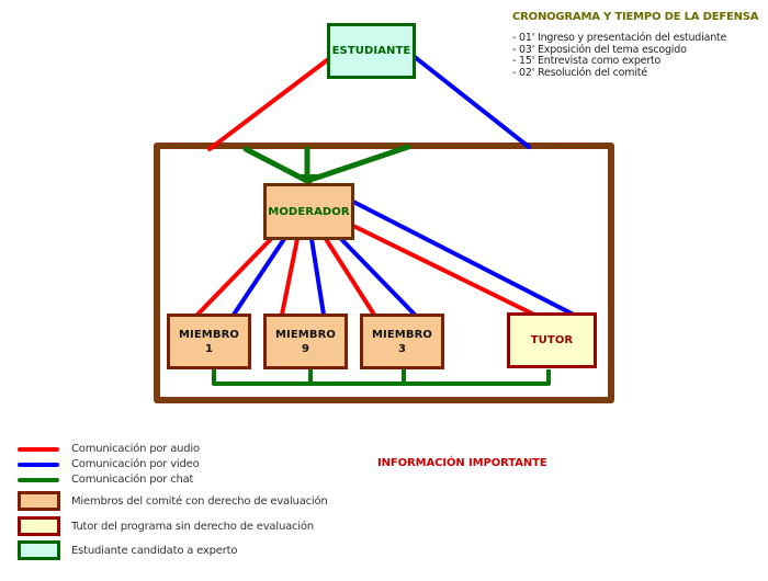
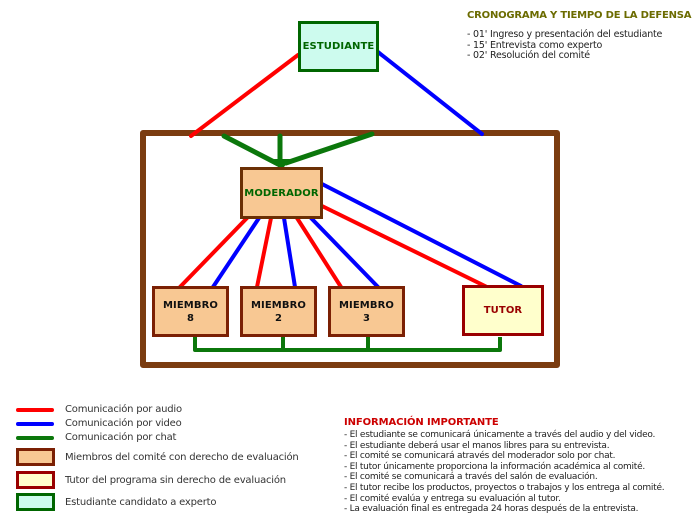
  CRONOGRAMA Y TIEMPO DE LA DEFENSA
  - 01' Ingreso y presentación del estudiante
- - 03' Exposición del tema escogido
  - 15' Entrevista como experto
  - 02' Resolución del comité
  ESTUDIANTE
  MODERADOR
  MIEMBRO
- 1
+ 8
  MIEMBRO
- 9
+ 2
  MIEMBRO
  3
  TUTOR
  Comunicación por audio
  Comunicación por video
  Comunicación por chat
  Miembros del comité con derecho de evaluación
  Tutor del programa sin derecho de evaluación
  Estudiante candidato a experto
  INFORMACIÓN IMPORTANTE
+ - El estudiante se comunicará únicamente a través del audio y del video.
+ - El estudiante deberá usar el manos libres para su entrevista.
+ - El comité se comunicará através del moderador solo por chat.
+ - El tutor únicamente proporciona la información académica al comité.
+ - El comité se comunicará a través del salón de evaluación.
+ - El tutor recibe los productos, proyectos o trabajos y los entrega al comité.
+ - El comité evalúa y entrega su evaluación al tutor.
+ - La evaluación final es entregada 24 horas después de la entrevista.
